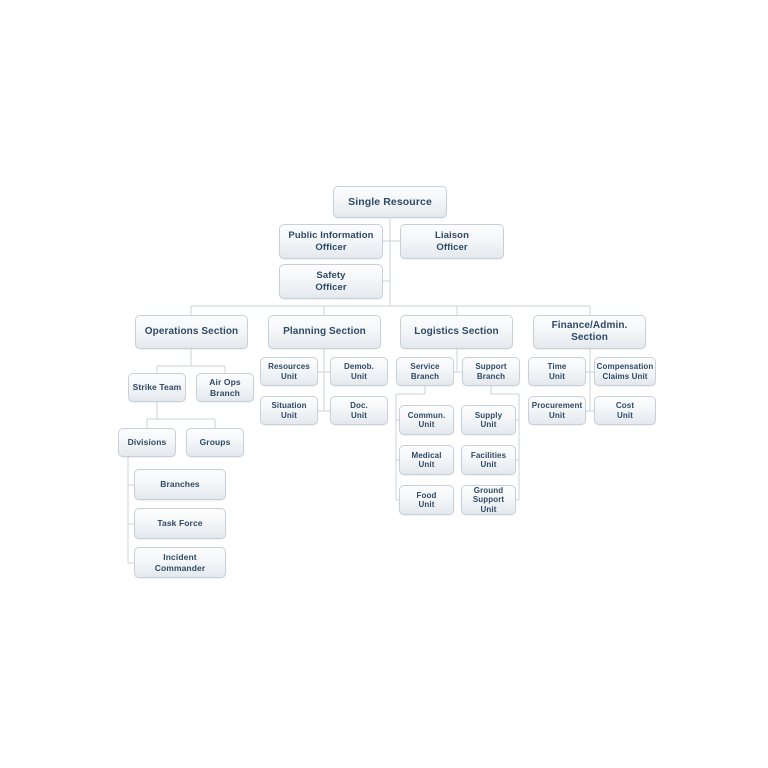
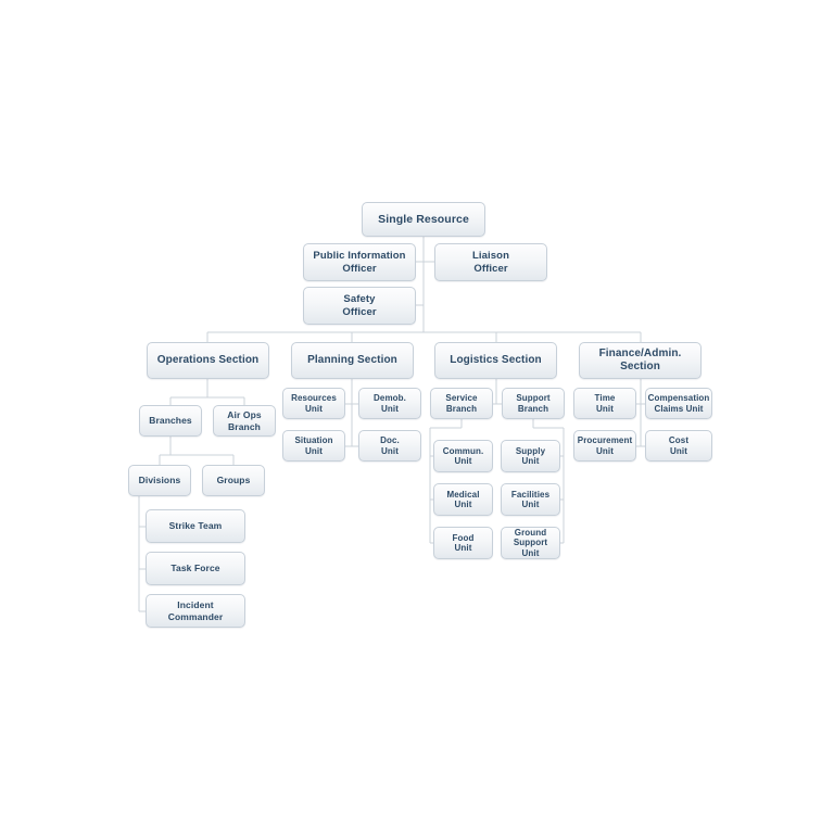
  Single Resource
  Public Information
  Officer
  Liaison
  Officer
  Safety
  Officer
  Operations Section
  Planning Section
  Logistics Section
  Finance/Admin.
  Section
- Strike Team
+ Branches
  Air Ops
  Branch
  Divisions
  Groups
- Branches
+ Strike Team
  Task Force
  Incident Commander
  Resources
  Unit
  Demob.
  Unit
  Situation
  Unit
  Doc.
  Unit
  Service
  Branch
  Support
  Branch
  Commun.
  Unit
  Supply
  Unit
  Medical
  Unit
  Facilities
  Unit
  Food
  Unit
  Ground
  Support
  Unit
  Time
  Unit
  Compensation
  Claims Unit
  Procurement
  Unit
  Cost
  Unit
